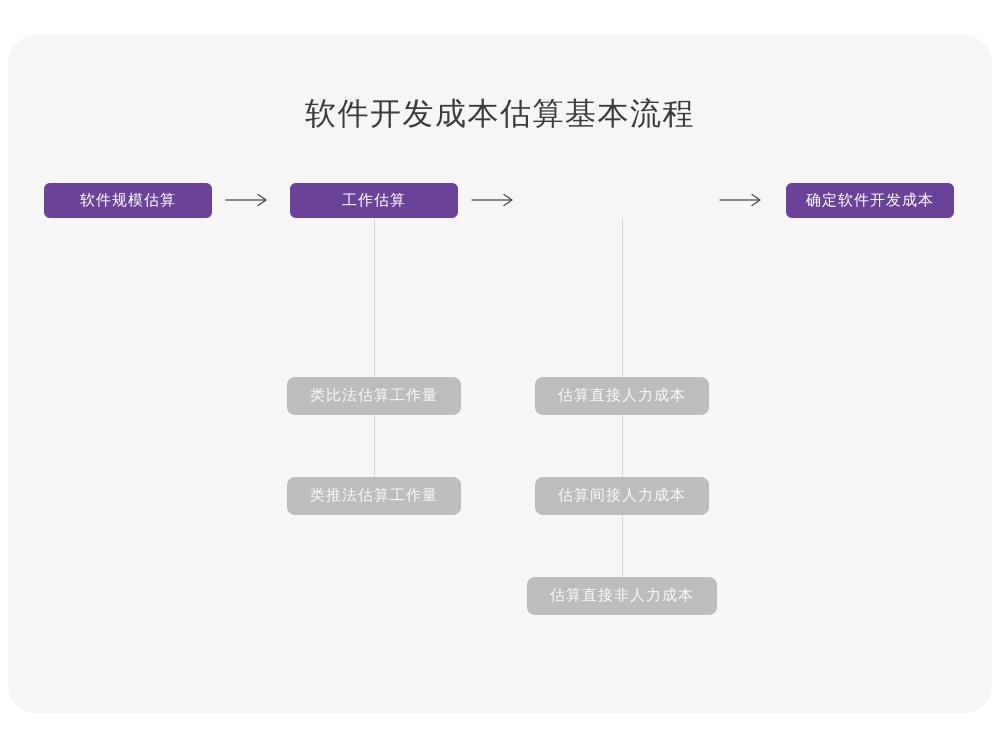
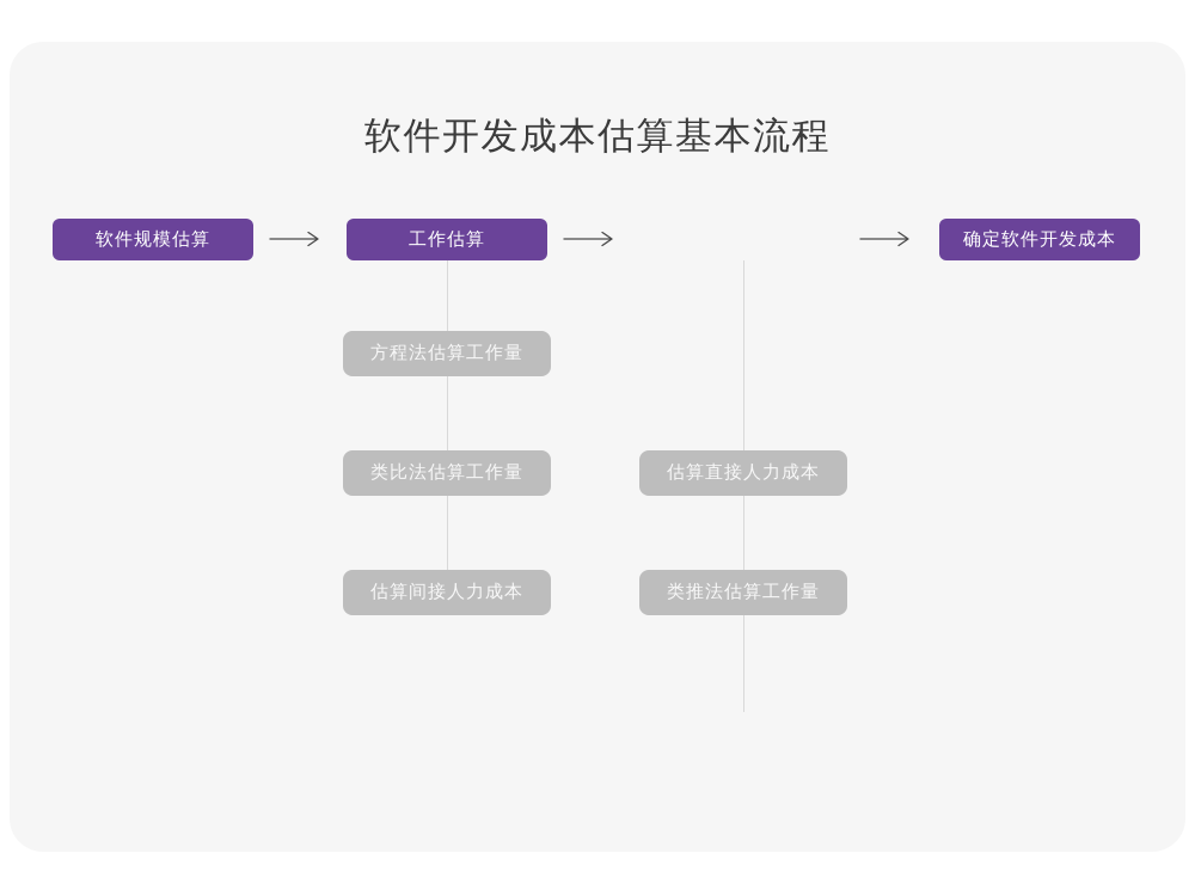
  软件开发成本估算基本流程
  软件规模估算
  工作估算
  确定软件开发成本
+ 方程法估算工作量
  类比法估算工作量
- 类推法估算工作量
+ 估算间接人力成本
  估算直接人力成本
- 估算间接人力成本
+ 类推法估算工作量
- 估算直接非人力成本
